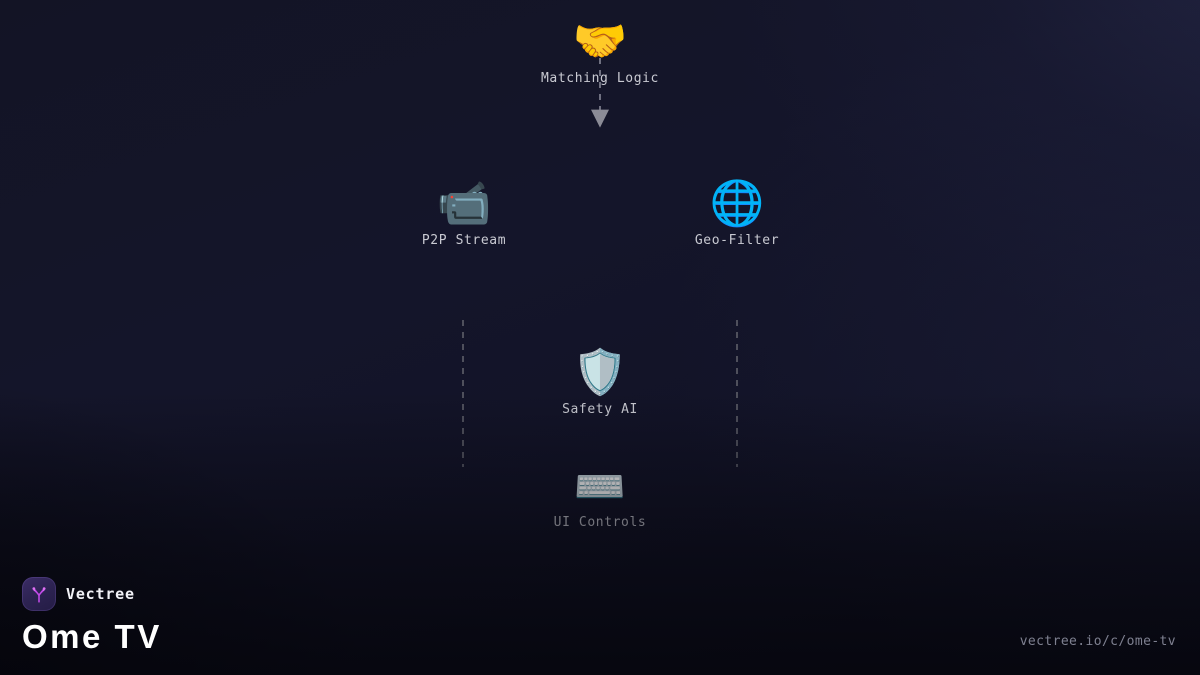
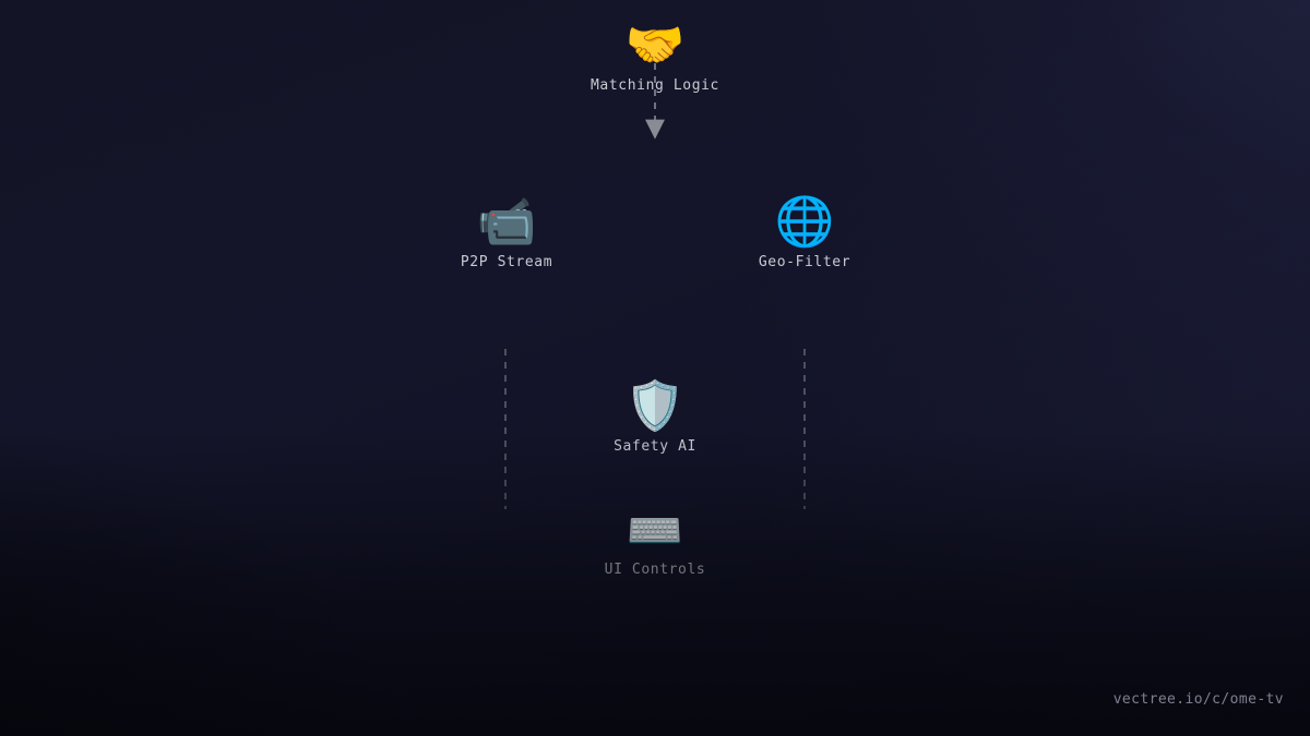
- Vectree
- Ome TV
  vectree.io/c/ome-tv
